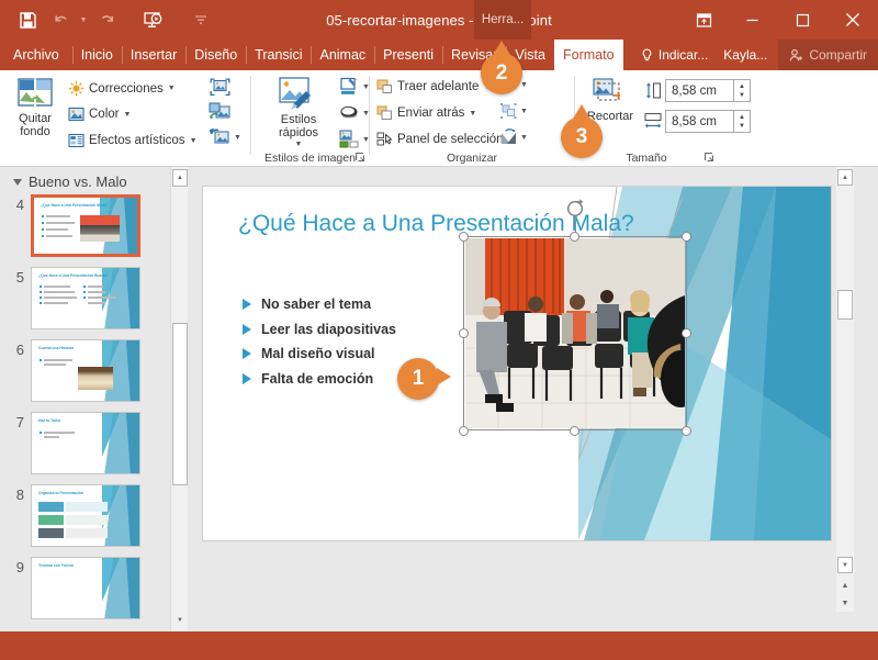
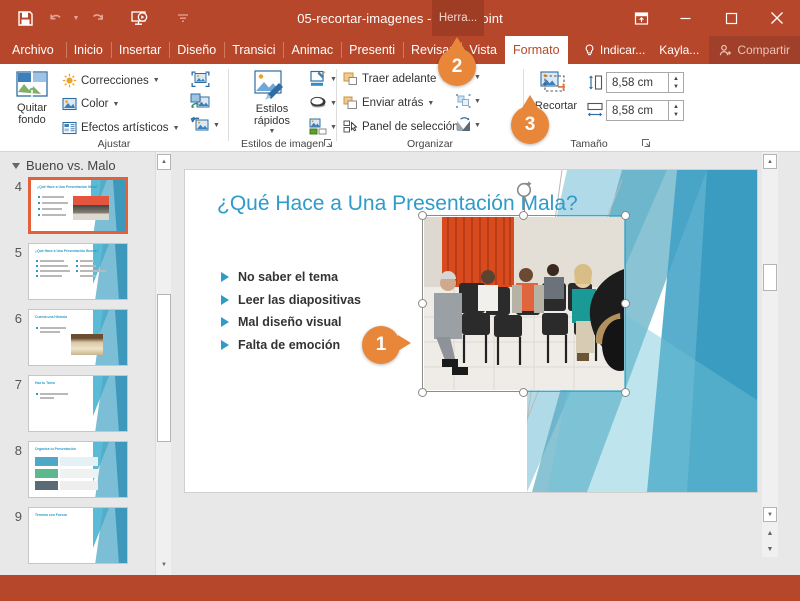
  05-recortar-imagenes -oint
  Herra...
  Archivo
  Inicio
  Insertar
  Diseño
  Transici
  Animac
  Presenti
  Revis
  Vista
  Formato
  Indicar...
  Kayla...
  Compartir
  Quitar fondo
  Correcciones
  Color
  Efectos artísticos
+ Ajustar
  Estilos rápidos
  Estilos de imagen
  Traer adelante
  Enviar atrás
  Panel de selección
  Organizar
  Recortar
  8,58 cm
  8,58 cm
  Tamaño
  Bueno vs. Malo
  4
  5
  6
  7
  8
  9
  ¿Qué Hace a Una Presentación Mala?
  No saber el tema
  Leer las diapositivas
  Mal diseño visual
  Falta de emoción
  1
  2
  3
